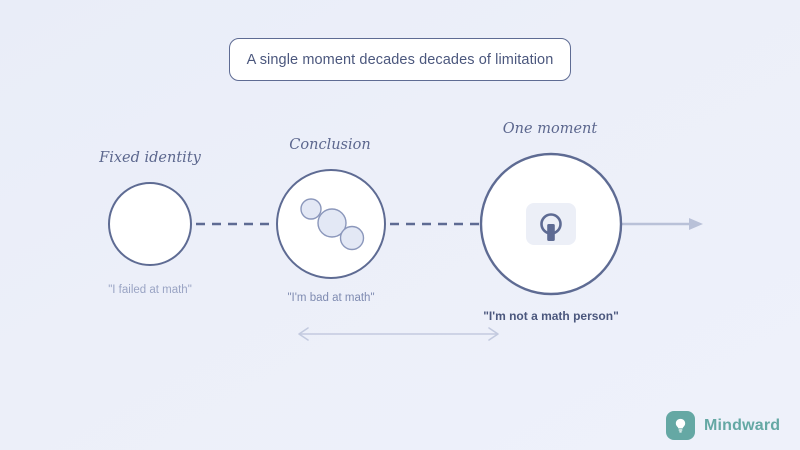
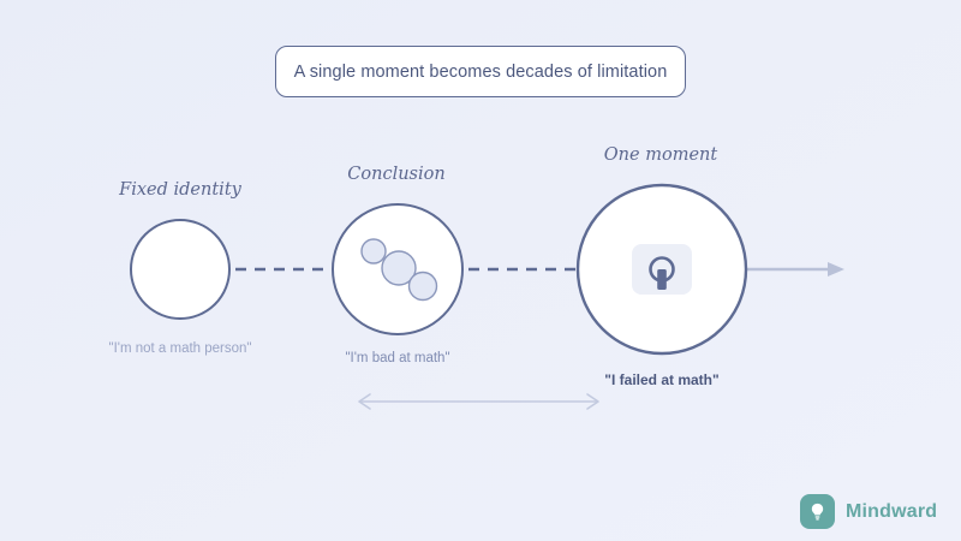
- A single moment decades decades of limitation
+ A single moment becomes decades of limitation
  Fixed identity
  Conclusion
  One moment
- "I failed at math"
+ "I'm not a math person"
  "I'm bad at math"
- "I'm not a math person"
+ "I failed at math"
  Mindward
